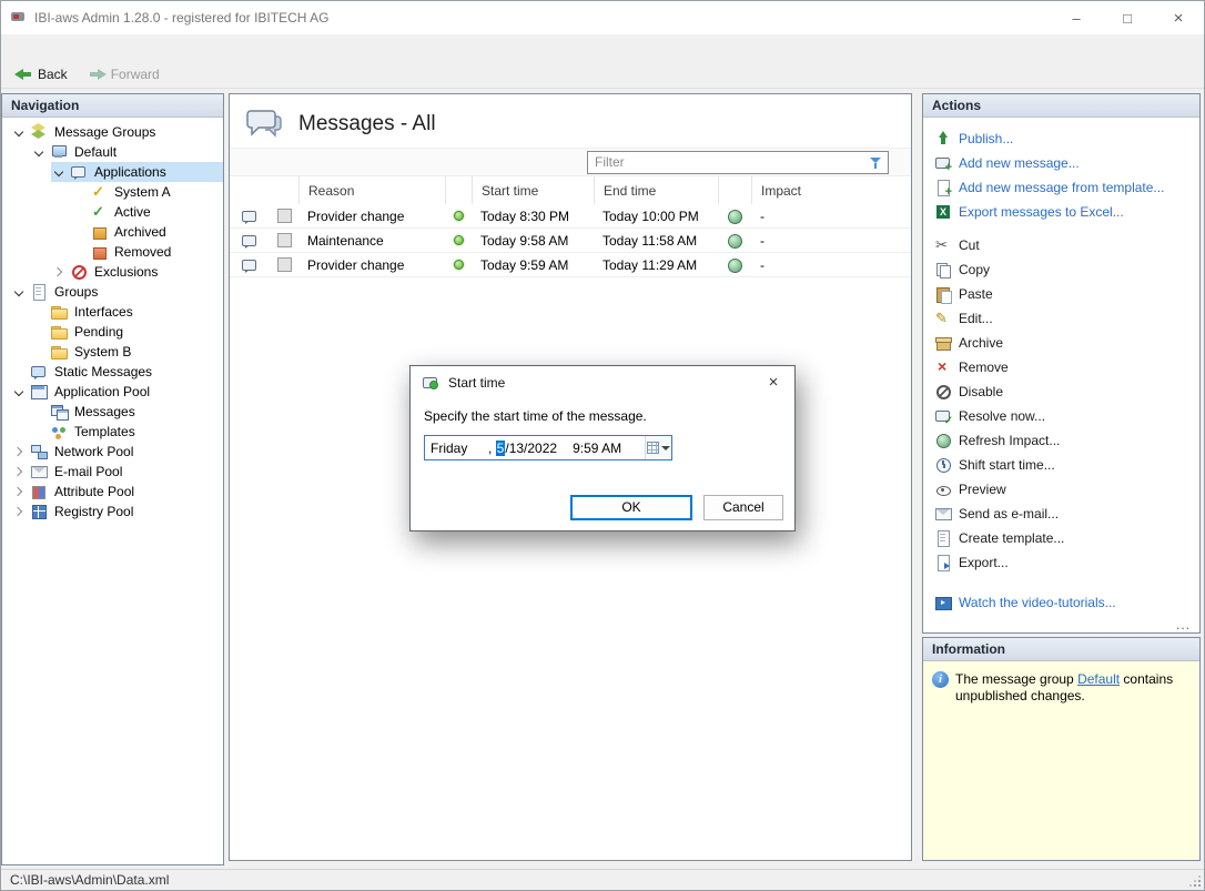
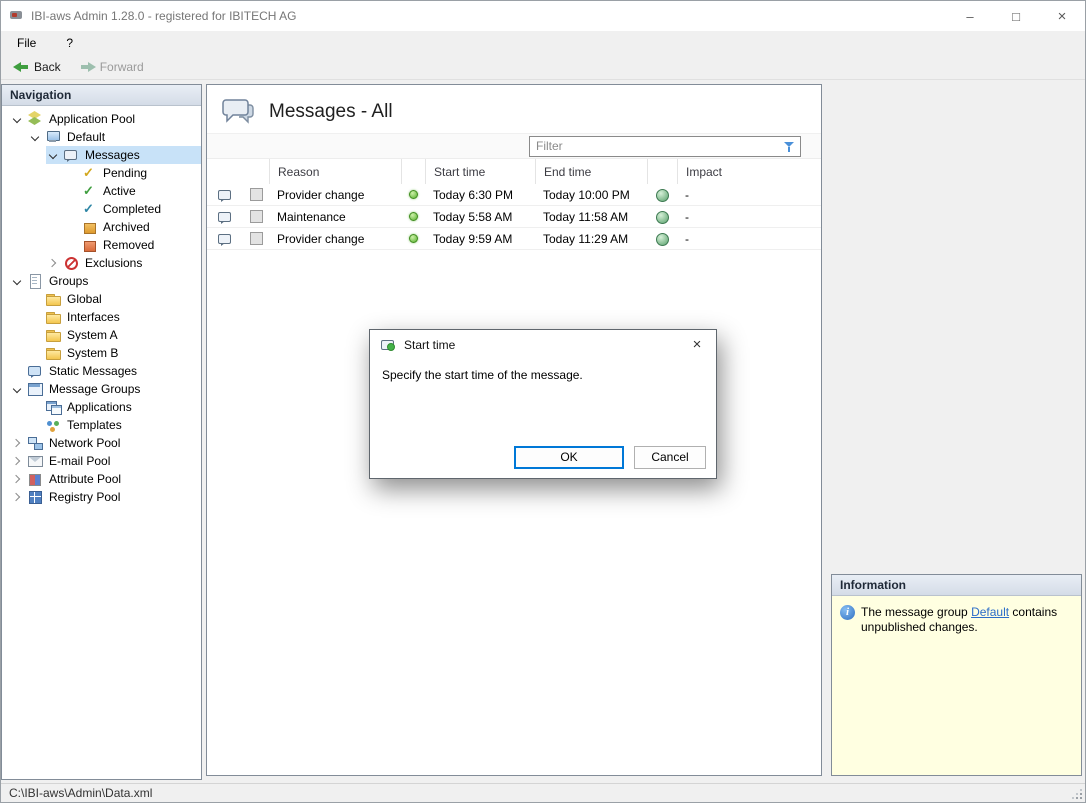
  IBI-aws Admin 1.28.0 - registered for IBITECH AG
  –
  □
  ×
+ File
+ ?
  Back
  Forward
  Navigation
- Message Groups
+ Application Pool
  Default
- Applications
+ Messages
- System A
+ Pending
  Active
+ Completed
  Archived
  Removed
  Exclusions
  Groups
+ Global
  Interfaces
- Pending
+ System A
  System B
  Static Messages
- Application Pool
+ Message Groups
- Messages
+ Applications
  Templates
  Network Pool
  E-mail Pool
  Attribute Pool
  Registry Pool
  Messages - All
  Filter
  Reason
  Start time
  End time
  Impact
  Provider change
- Today 8:30 PM
+ Today 6:30 PM
  Today 10:00 PM
  -
  Maintenance
- Today 9:58 AM
+ Today 5:58 AM
  Today 11:58 AM
  -
  Provider change
  Today 9:59 AM
  Today 11:29 AM
  -
- Actions
- Publish...
- Add new message...
- Add new message from template...
- Export messages to Excel...
- Cut
- Copy
- Paste
- Edit...
- Archive
- Remove
- Disable
- Resolve now...
- Refresh Impact...
- Shift start time...
- Preview
- Send as e-mail...
- Create template...
- Export...
- Watch the video-tutorials...
- ...
  Information
  The message group Default contains unpublished changes.
  C:\IBI-aws\Admin\Data.xml
  Start time
  ×
  Specify the start time of the message.
- Friday
- ,
- 5
- /13/2022
- 9:59 AM
  OK
  Cancel
